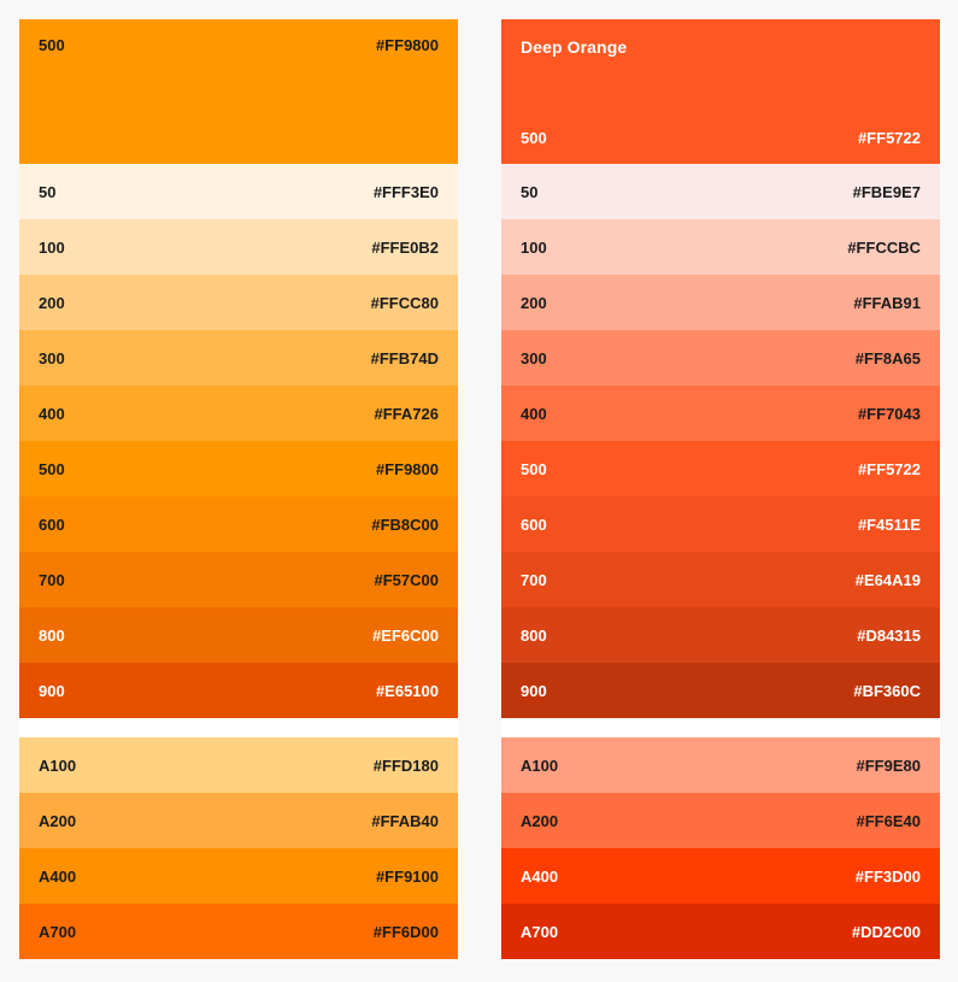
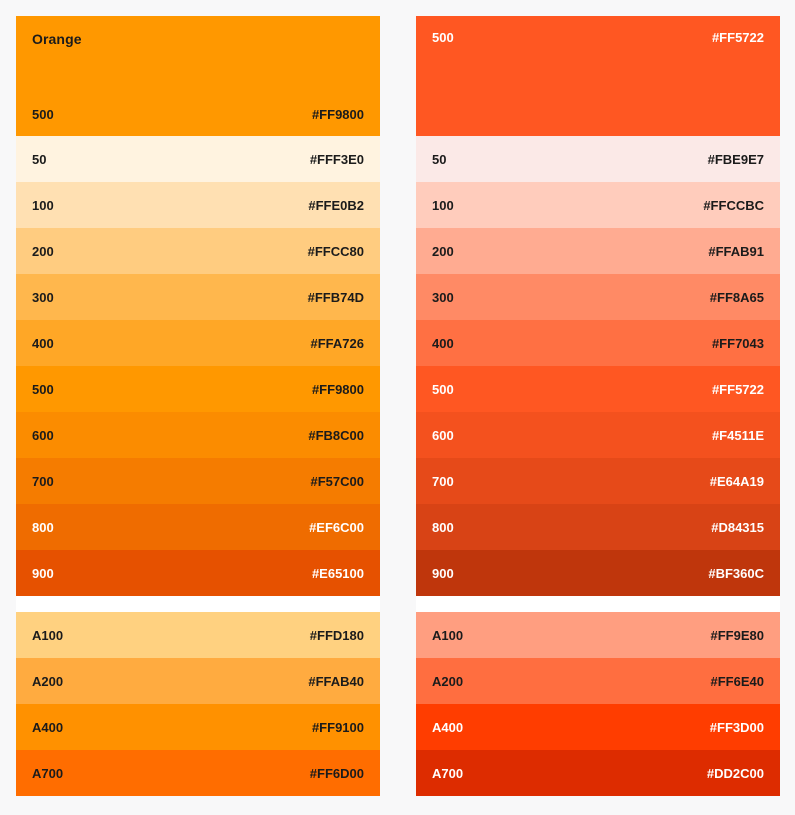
+ Orange
  500
  #FF9800
  50
  #FFF3E0
  100
  #FFE0B2
  200
  #FFCC80
  300
  #FFB74D
  400
  #FFA726
  500
  #FF9800
  600
  #FB8C00
  700
  #F57C00
  800
  #EF6C00
  900
  #E65100
  A100
  #FFD180
  A200
  #FFAB40
  A400
  #FF9100
  A700
  #FF6D00
- Deep Orange
  500
  #FF5722
  50
  #FBE9E7
  100
  #FFCCBC
  200
  #FFAB91
  300
  #FF8A65
  400
  #FF7043
  500
  #FF5722
  600
  #F4511E
  700
  #E64A19
  800
  #D84315
  900
  #BF360C
  A100
  #FF9E80
  A200
  #FF6E40
  A400
  #FF3D00
  A700
  #DD2C00
